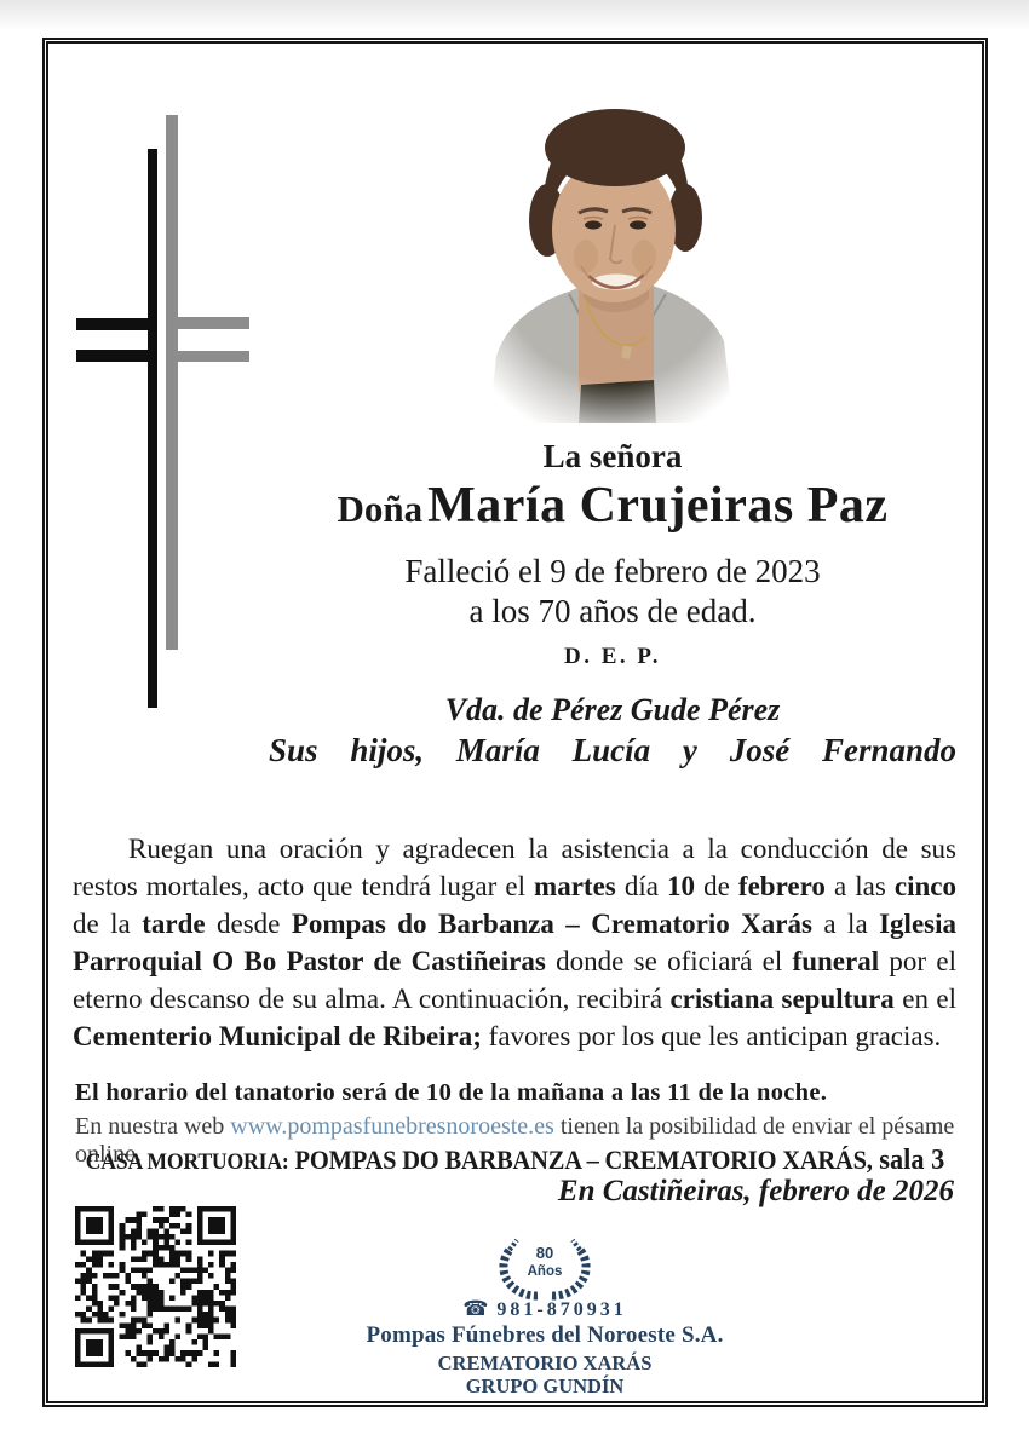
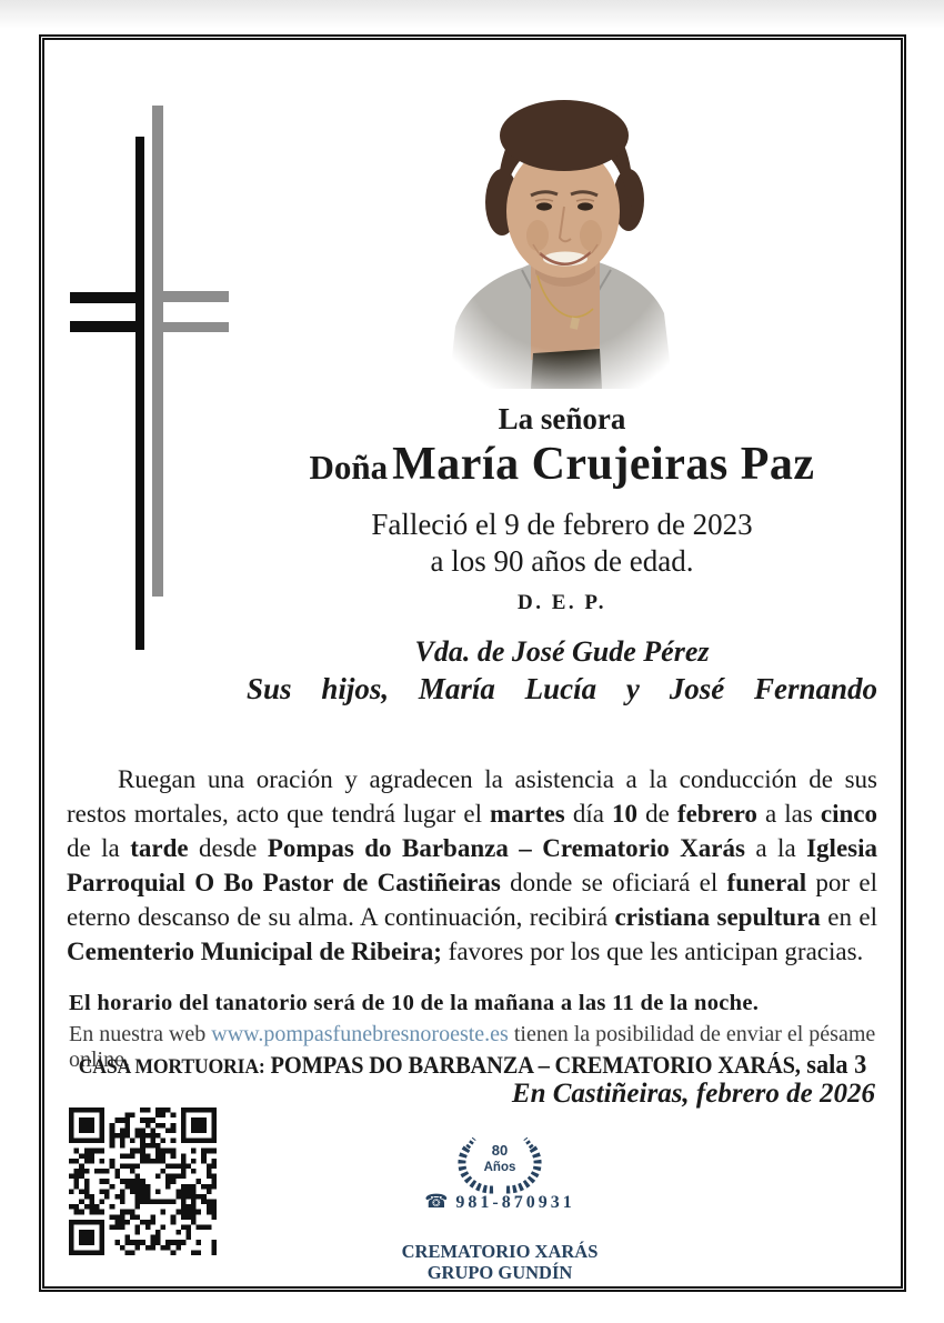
  La señora
  Doña María Crujeiras Paz
  Falleció el 9 de febrero de 2023
- a los 70 años de edad.
+ a los 90 años de edad.
  D. E. P.
- Vda. de Pérez Gude Pérez
+ Vda. de José Gude Pérez
  Sus hijos, María Lucía y José Fernando
  Ruegan una oración y agradecen la asistencia a la conducción de sus restos mortales, acto que tendrá lugar el martes día 10 de febrero a las cinco de la tarde desde Pompas do Barbanza – Crematorio Xarás a la Iglesia Parroquial O Bo Pastor de Castiñeiras donde se oficiará el funeral por el eterno descanso de su alma. A continuación, recibirá cristiana sepultura en el Cementerio Municipal de Ribeira; favores por los que les anticipan gracias.
  El horario del tanatorio será de 10 de la mañana a las 11 de la noche.
  En nuestra web www.pompasfunebresnoroeste.es tienen la posibilidad de enviar el pésame online.
  CASA MORTUORIA: POMPAS DO BARBANZA – CREMATORIO XARÁS, sala 3
  En Castiñeiras, febrero de 2026
  80
  Años
  ☎ 981-870931
- Pompas Fúnebres del Noroeste S.A.
  CREMATORIO XARÁS
  GRUPO GUNDÍN
